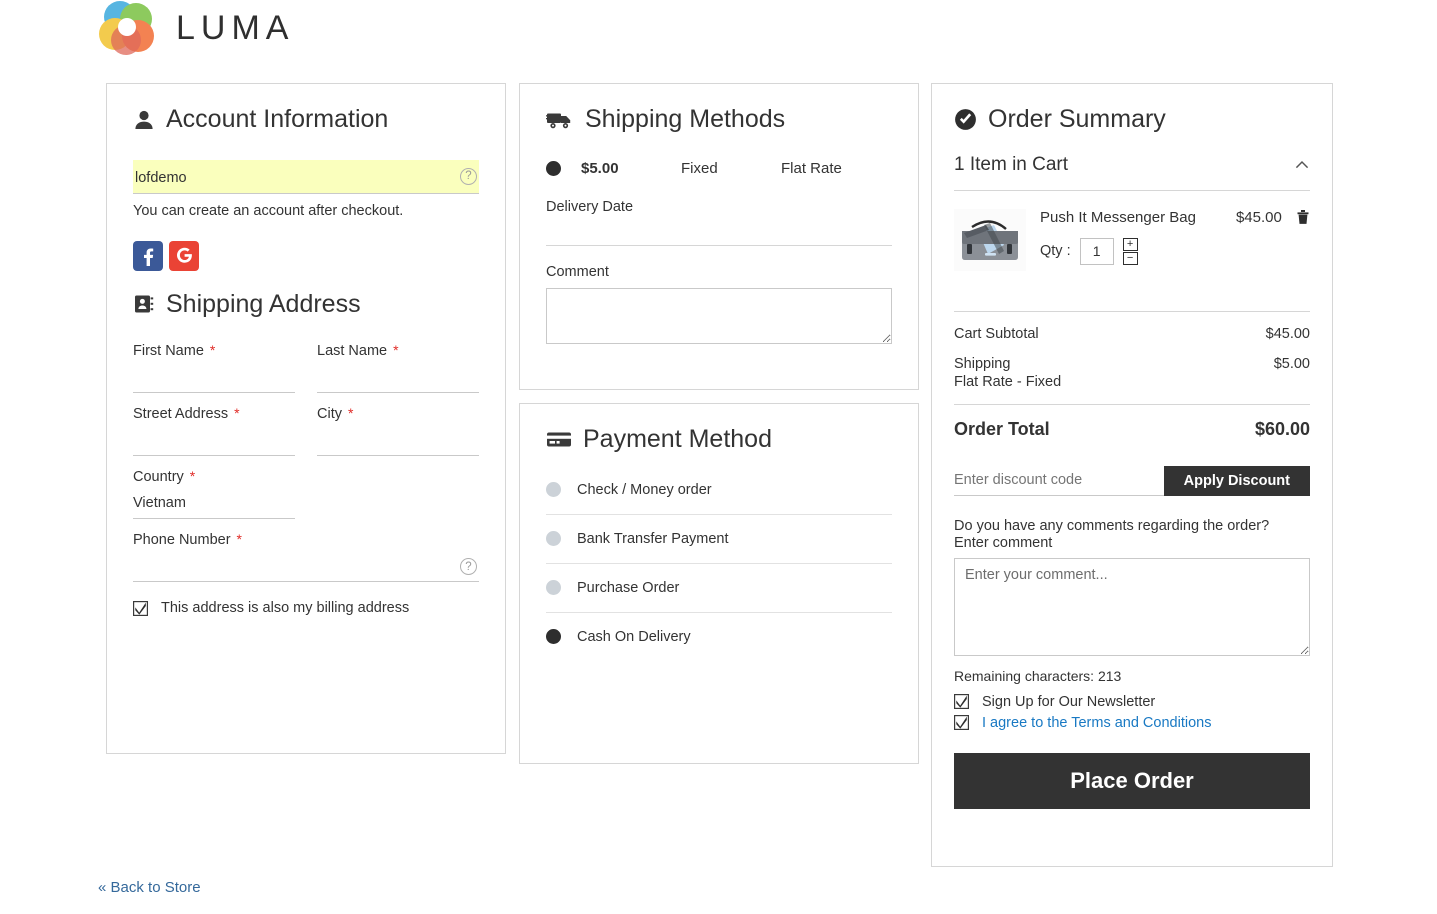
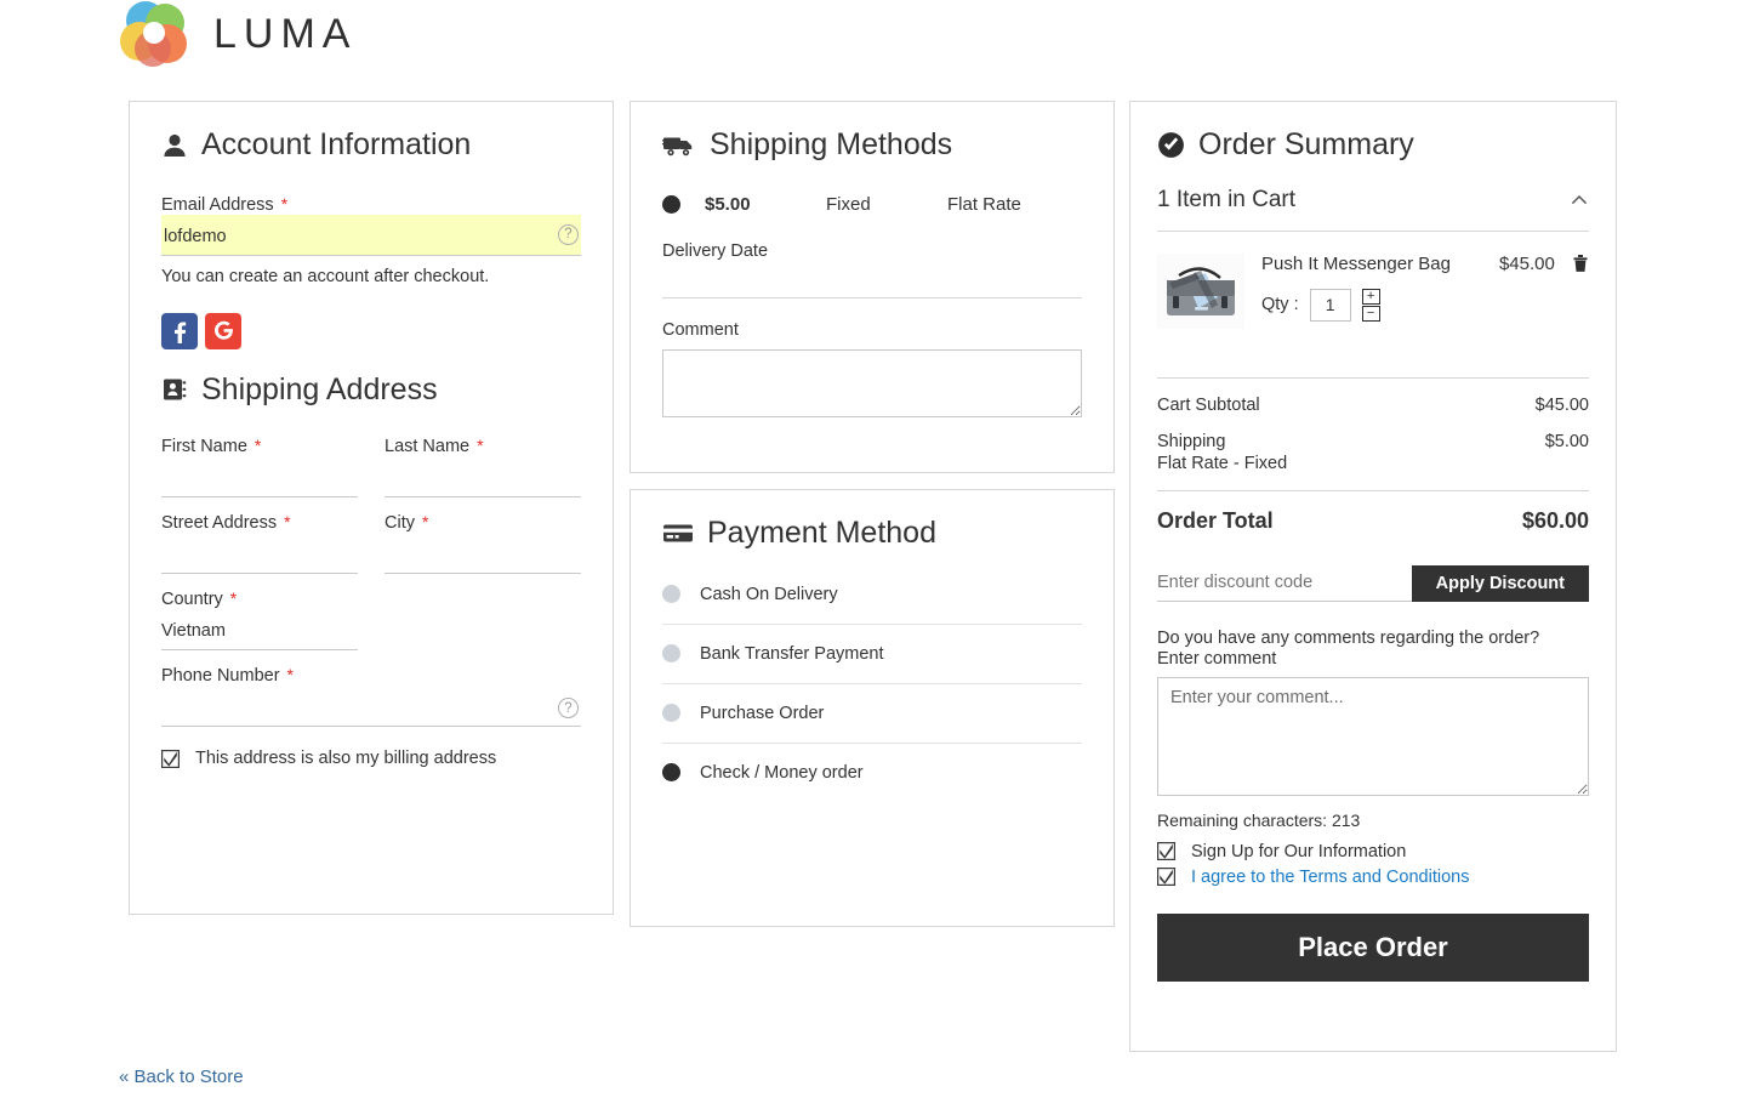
  LUMA
  Account Information
+ Email Address *
  lofdemo
  ?
  You can create an account after checkout.
  Shipping Address
  First Name *
  Last Name *
  Street Address *
  City *
  Country *
  Vietnam
  Phone Number *
  ?
  This address is also my billing address
  Shipping Methods
  $5.00
  Fixed
  Flat Rate
  Delivery Date
  Comment
  Payment Method
- Check / Money order
+ Cash On Delivery
  Bank Transfer Payment
  Purchase Order
- Cash On Delivery
+ Check / Money order
  Order Summary
  1 Item in Cart
  Push It Messenger Bag
  $45.00
  Qty :
  1
  +
  −
  Cart Subtotal
  $45.00
  Shipping
  $5.00
  Flat Rate - Fixed
  Order Total
  $60.00
  Enter discount code
  Apply Discount
  Do you have any comments regarding the order?
  Enter comment
  Enter your comment...
  Remaining characters: 213
- Sign Up for Our Newsletter
+ Sign Up for Our Information
  I agree to the Terms and Conditions
  Place Order
  « Back to Store
